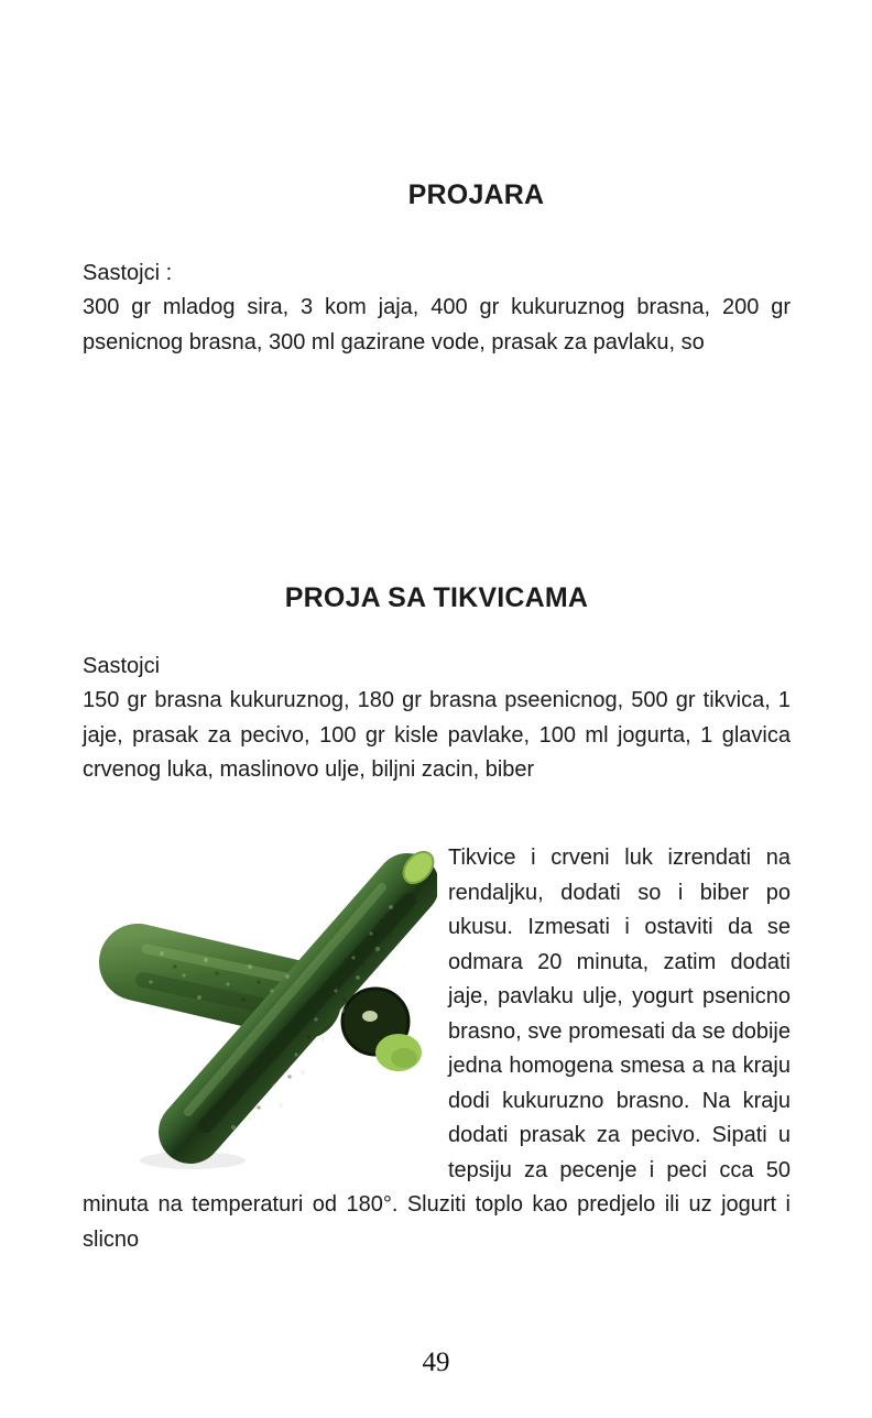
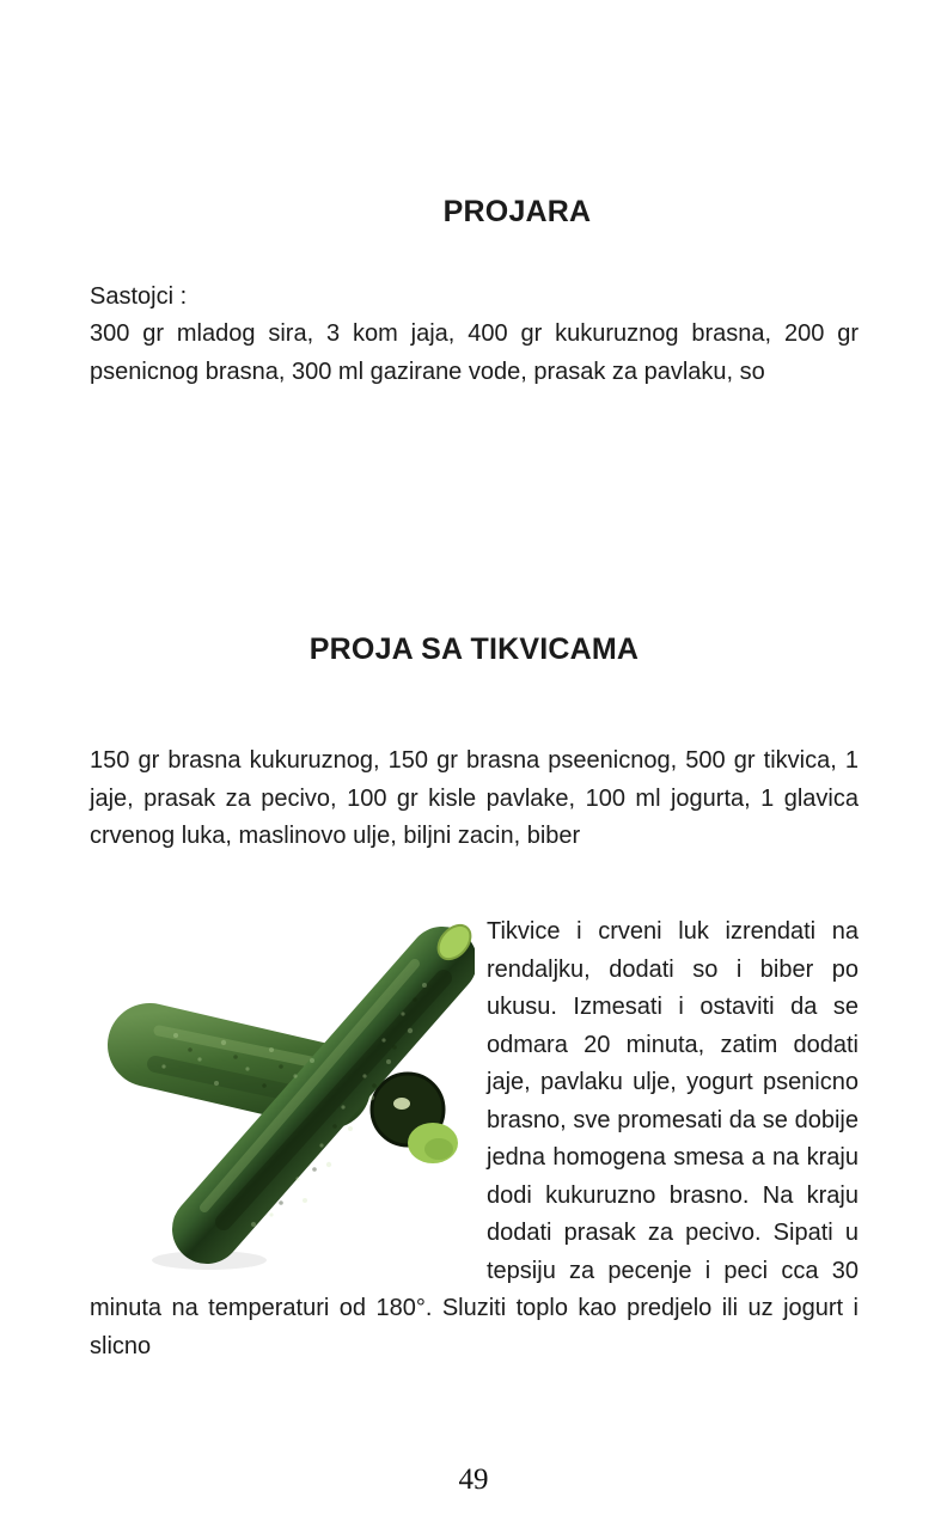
  PROJARA
  Sastojci :
  300 gr mladog sira, 3 kom jaja, 400 gr kukuruznog brasna, 200 gr psenicnog brasna, 300 ml gazirane vode, prasak za pavlaku, so
  PROJA SA TIKVICAMA
- Sastojci
- 150 gr brasna kukuruznog, 180 gr brasna pseenicnog, 500 gr tikvica, 1 jaje, prasak za pecivo, 100 gr kisle pavlake, 100 ml jogurta, 1 glavica crvenog luka, maslinovo ulje, biljni zacin, biber
+ 150 gr brasna kukuruznog, 150 gr brasna pseenicnog, 500 gr tikvica, 1 jaje, prasak za pecivo, 100 gr kisle pavlake, 100 ml jogurta, 1 glavica crvenog luka, maslinovo ulje, biljni zacin, biber
- Tikvice i crveni luk izrendati na rendaljku, dodati so i biber po ukusu. Izmesati i ostaviti da se odmara 20 minuta, zatim dodati jaje, pavlaku ulje, yogurt psenicno brasno, sve promesati da se dobije jedna homogena smesa a na kraju dodi kukuruzno brasno. Na kraju dodati prasak za pecivo. Sipati u tepsiju za pecenje i peci cca 50 minuta na temperaturi od 180°. Sluziti toplo kao predjelo ili uz jogurt i slicno
+ Tikvice i crveni luk izrendati na rendaljku, dodati so i biber po ukusu. Izmesati i ostaviti da se odmara 20 minuta, zatim dodati jaje, pavlaku ulje, yogurt psenicno brasno, sve promesati da se dobije jedna homogena smesa a na kraju dodi kukuruzno brasno. Na kraju dodati prasak za pecivo. Sipati u tepsiju za pecenje i peci cca 30 minuta na temperaturi od 180°. Sluziti toplo kao predjelo ili uz jogurt i slicno
  49
